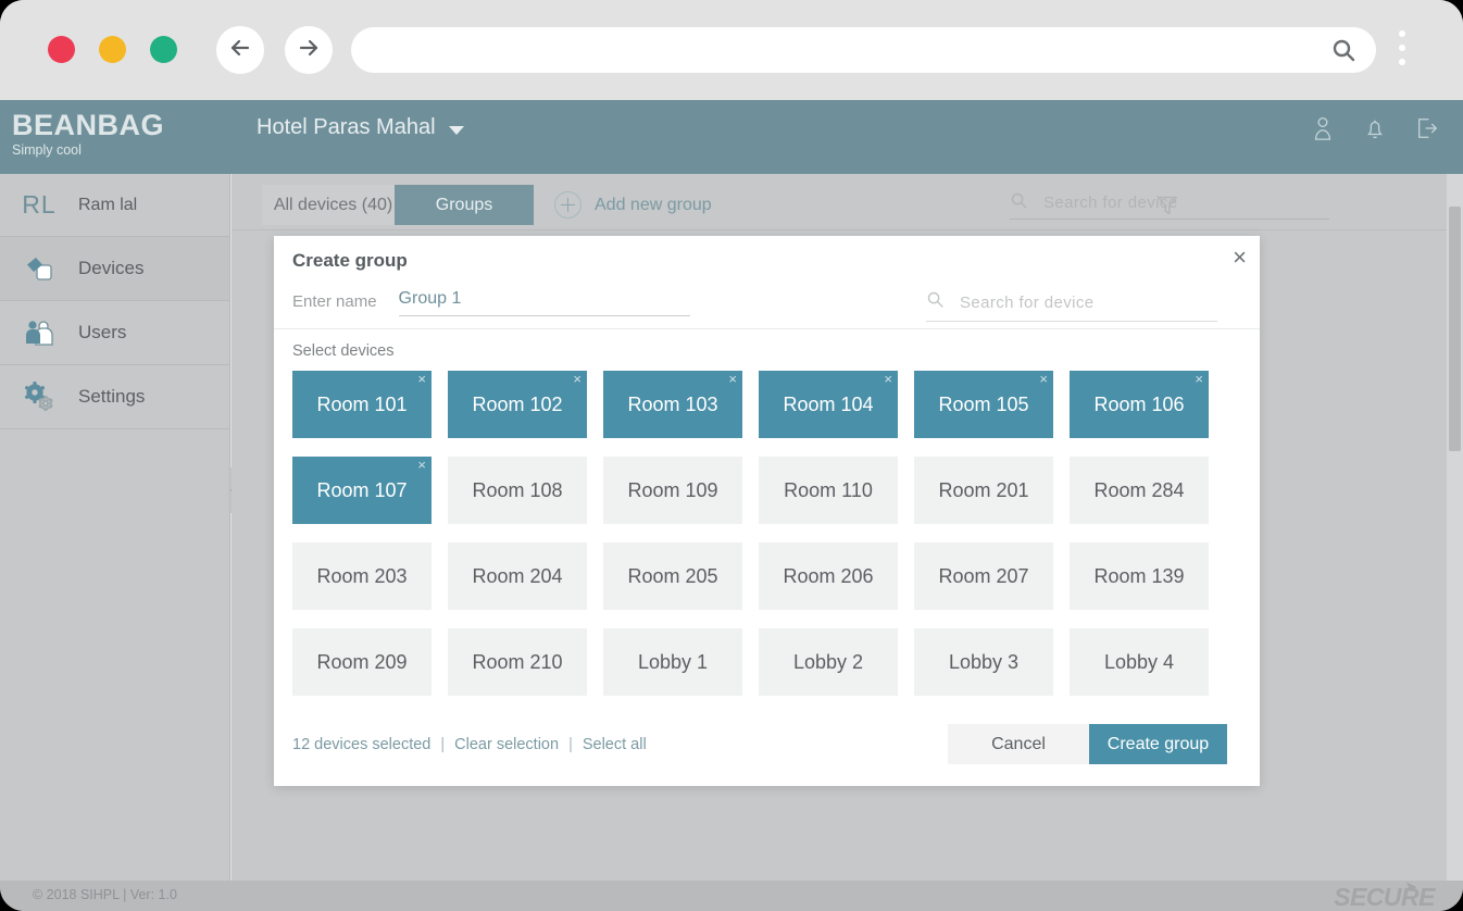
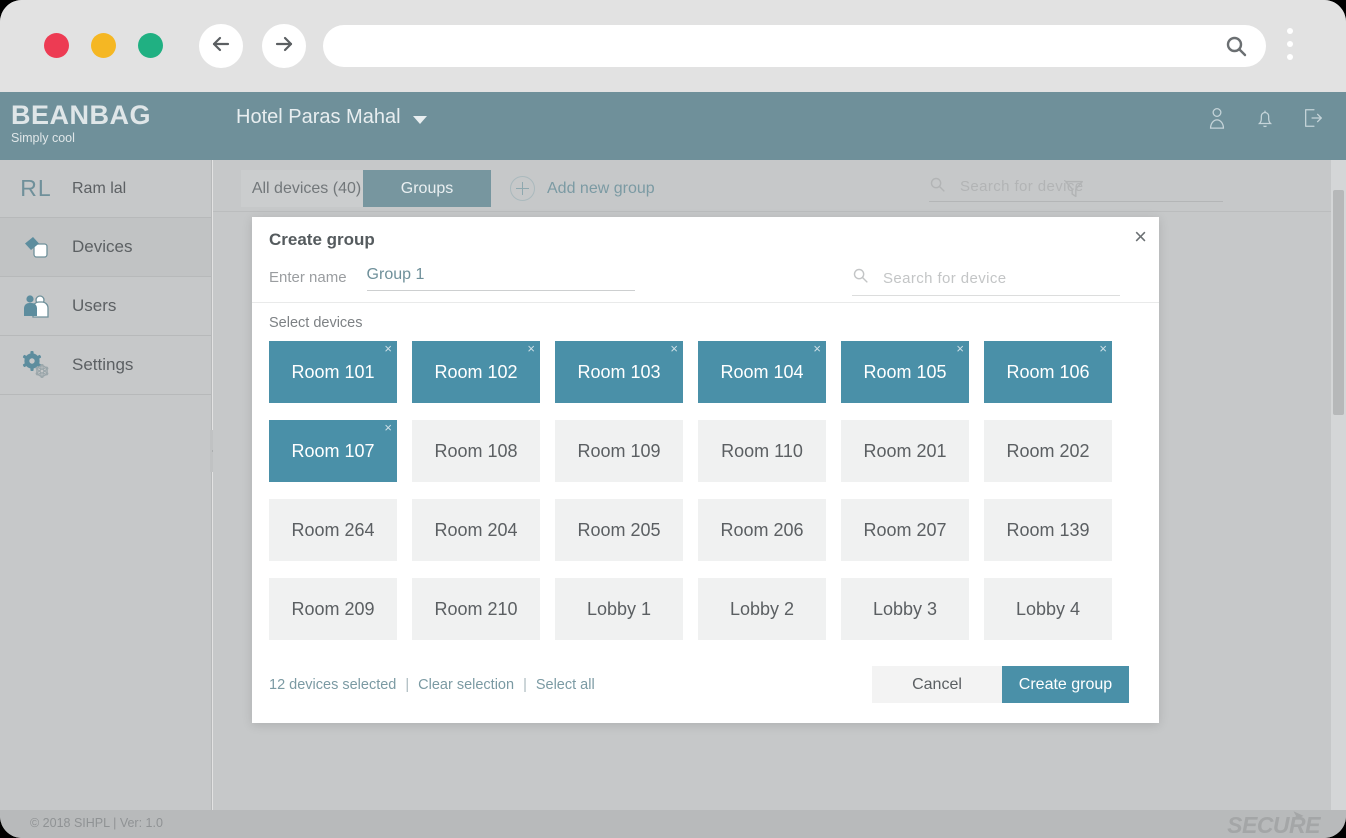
  BEANBAG
  Simply cool
  Hotel Paras Mahal
  RL
  Ram lal
  Devices
  Users
  Settings
  All devices (40)
  Groups
  Add new group
  Create group
  ×
  Enter name
  Group 1
  Search for device
  Select devices
  ×
  Room 101
  ×
  Room 102
  ×
  Room 103
  ×
  Room 104
  ×
  Room 105
  ×
  Room 106
  ×
  Room 107
  Room 108
  Room 109
  Room 110
  Room 201
- Room 284
+ Room 202
- Room 203
+ Room 264
  Room 204
  Room 205
  Room 206
  Room 207
  Room 139
  Room 209
  Room 210
  Lobby 1
  Lobby 2
  Lobby 3
  Lobby 4
  12 devices selected
  |
  Clear selection
  |
  Select all
  Cancel
  Create group
  © 2018 SIHPL | Ver: 1.0
  ➤
